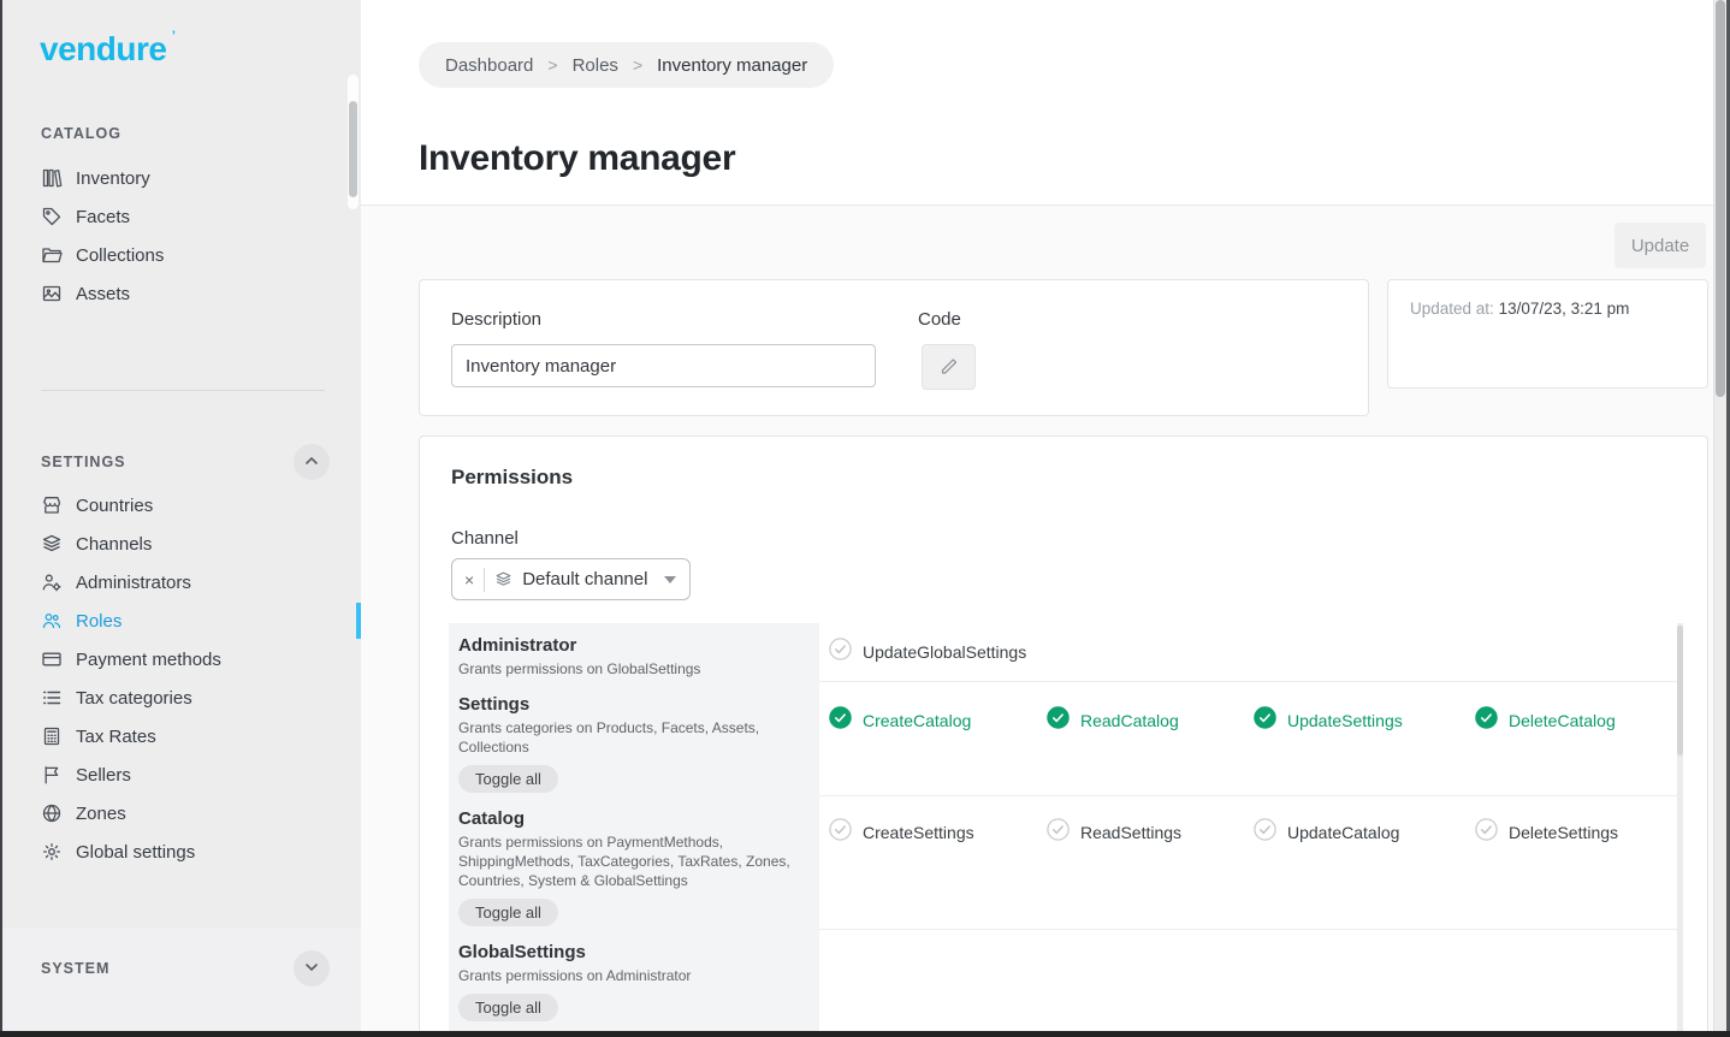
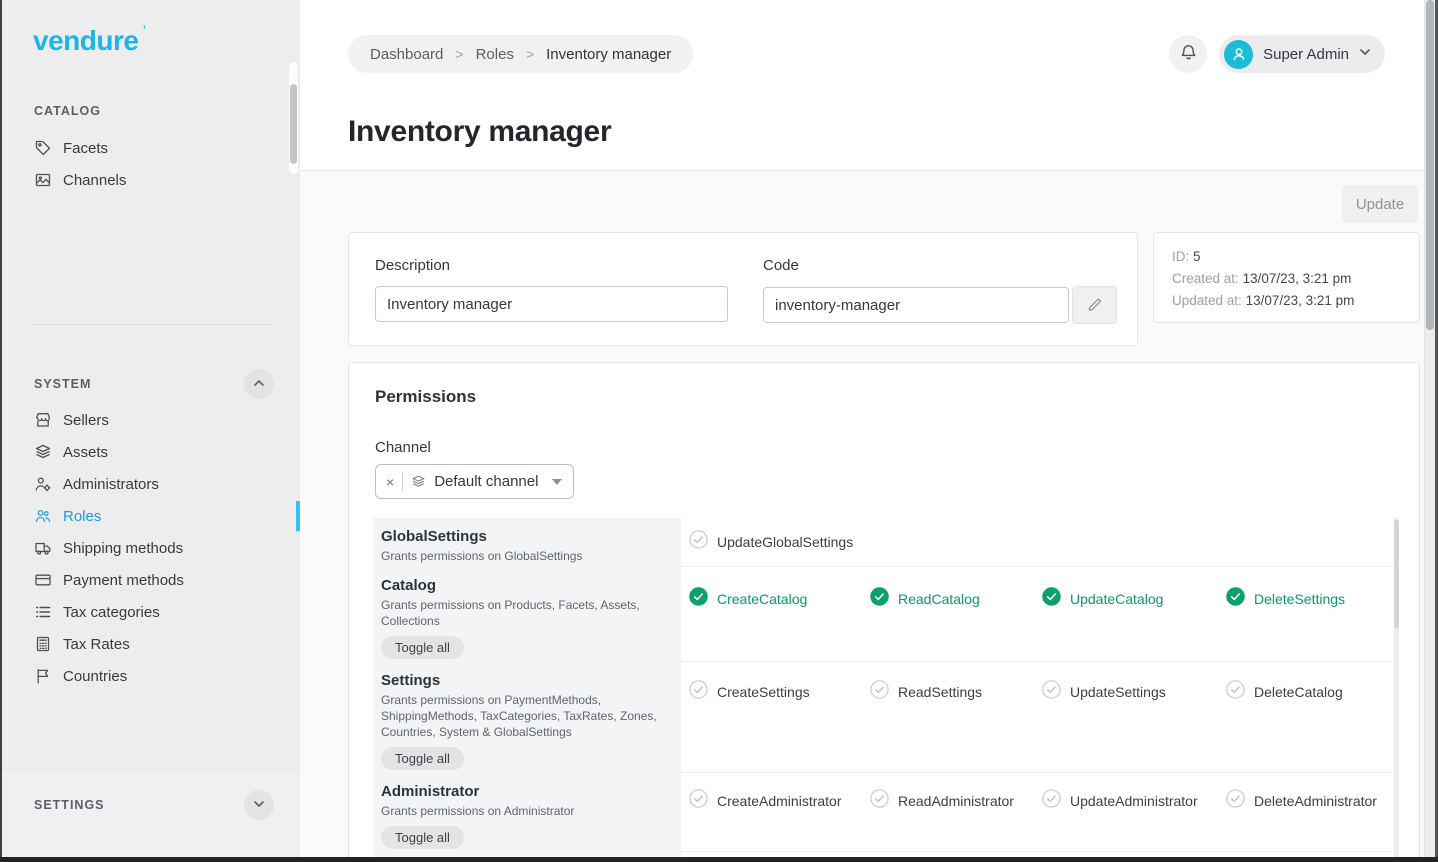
  vendure
  ’
  CATALOG
- Inventory
  Facets
- Collections
- Assets
+ Channels
- SETTINGS
+ SYSTEM
- Countries
+ Sellers
- Channels
+ Assets
  Administrators
  Roles
+ Shipping methods
  Payment methods
  Tax categories
  Tax Rates
- Sellers
+ Countries
- Zones
- Global settings
- SYSTEM
+ SETTINGS
  Dashboard
  >
  Roles
  >
  Inventory manager
+ Super Admin
  Inventory manager
  Update
  Description
  Inventory manager
  Code
+ inventory-manager
+ ID: 5
+ Created at: 13/07/23, 3:21 pm
  Updated at: 13/07/23, 3:21 pm
  Permissions
  Channel
  ×
  Default channel
- Administrator
+ GlobalSettings
  Grants permissions on GlobalSettings
  UpdateGlobalSettings
- Settings
+ Catalog
- Grants categories on Products, Facets, Assets, Collections
+ Grants permissions on Products, Facets, Assets, Collections
  Toggle all
  CreateCatalog
  ReadCatalog
- UpdateSettings
+ UpdateCatalog
- DeleteCatalog
+ DeleteSettings
- Catalog
+ Settings
  Grants permissions on PaymentMethods, ShippingMethods, TaxCategories, TaxRates, Zones, Countries, System & GlobalSettings
  Toggle all
  CreateSettings
  ReadSettings
- UpdateCatalog
+ UpdateSettings
- DeleteSettings
+ DeleteCatalog
- GlobalSettings
+ Administrator
  Grants permissions on Administrator
  Toggle all
+ CreateAdministrator
+ ReadAdministrator
+ UpdateAdministrator
+ DeleteAdministrator
